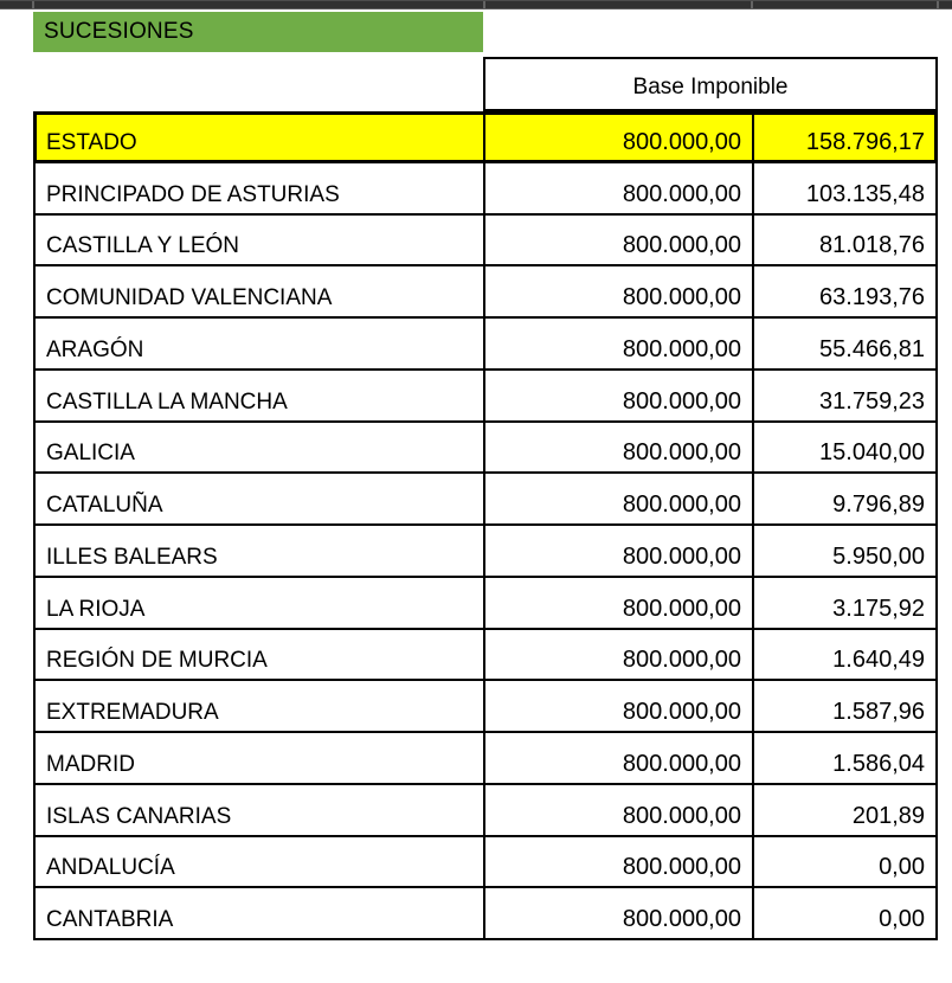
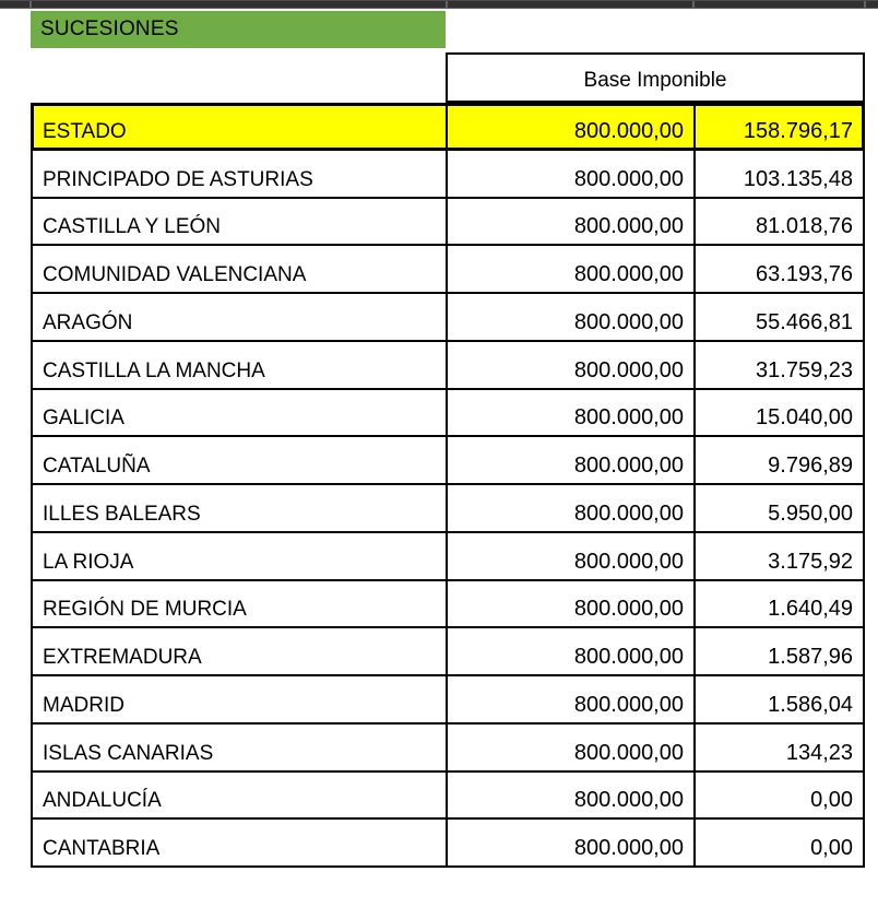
  SUCESIONES
  Base Imponible
  ESTADO
  800.000,00
  158.796,17
  PRINCIPADO DE ASTURIAS
  800.000,00
  103.135,48
  CASTILLA Y LEÓN
  800.000,00
  81.018,76
  COMUNIDAD VALENCIANA
  800.000,00
  63.193,76
  ARAGÓN
  800.000,00
  55.466,81
  CASTILLA LA MANCHA
  800.000,00
  31.759,23
  GALICIA
  800.000,00
  15.040,00
  CATALUÑA
  800.000,00
  9.796,89
  ILLES BALEARS
  800.000,00
  5.950,00
  LA RIOJA
  800.000,00
  3.175,92
  REGIÓN DE MURCIA
  800.000,00
  1.640,49
  EXTREMADURA
  800.000,00
  1.587,96
  MADRID
  800.000,00
  1.586,04
  ISLAS CANARIAS
  800.000,00
- 201,89
+ 134,23
  ANDALUCÍA
  800.000,00
  0,00
  CANTABRIA
  800.000,00
  0,00
